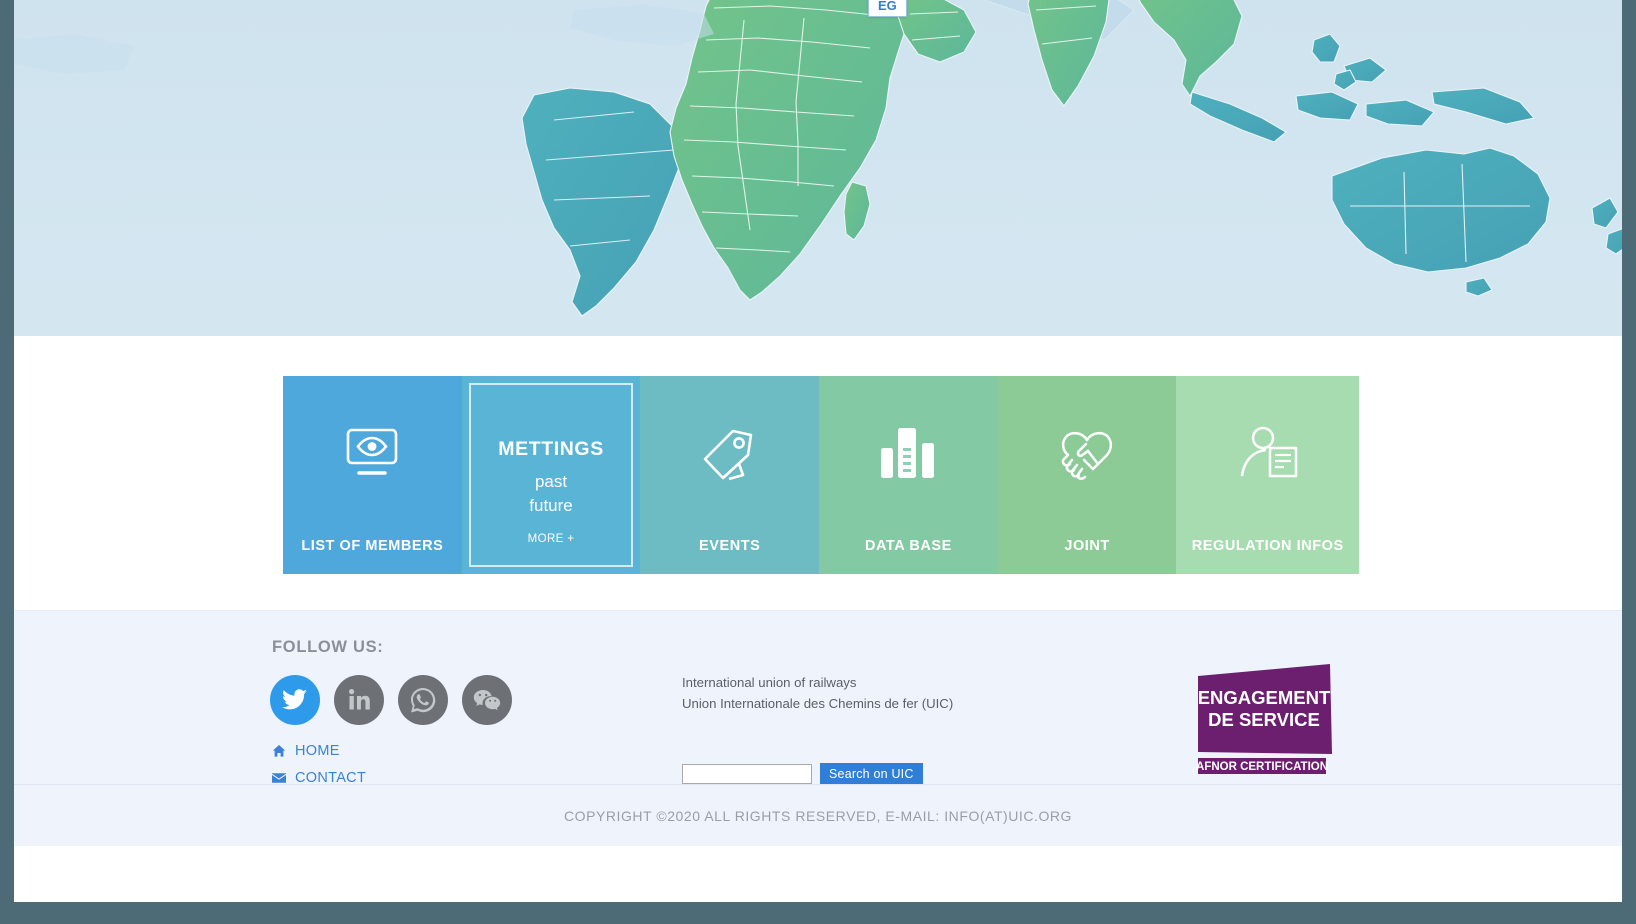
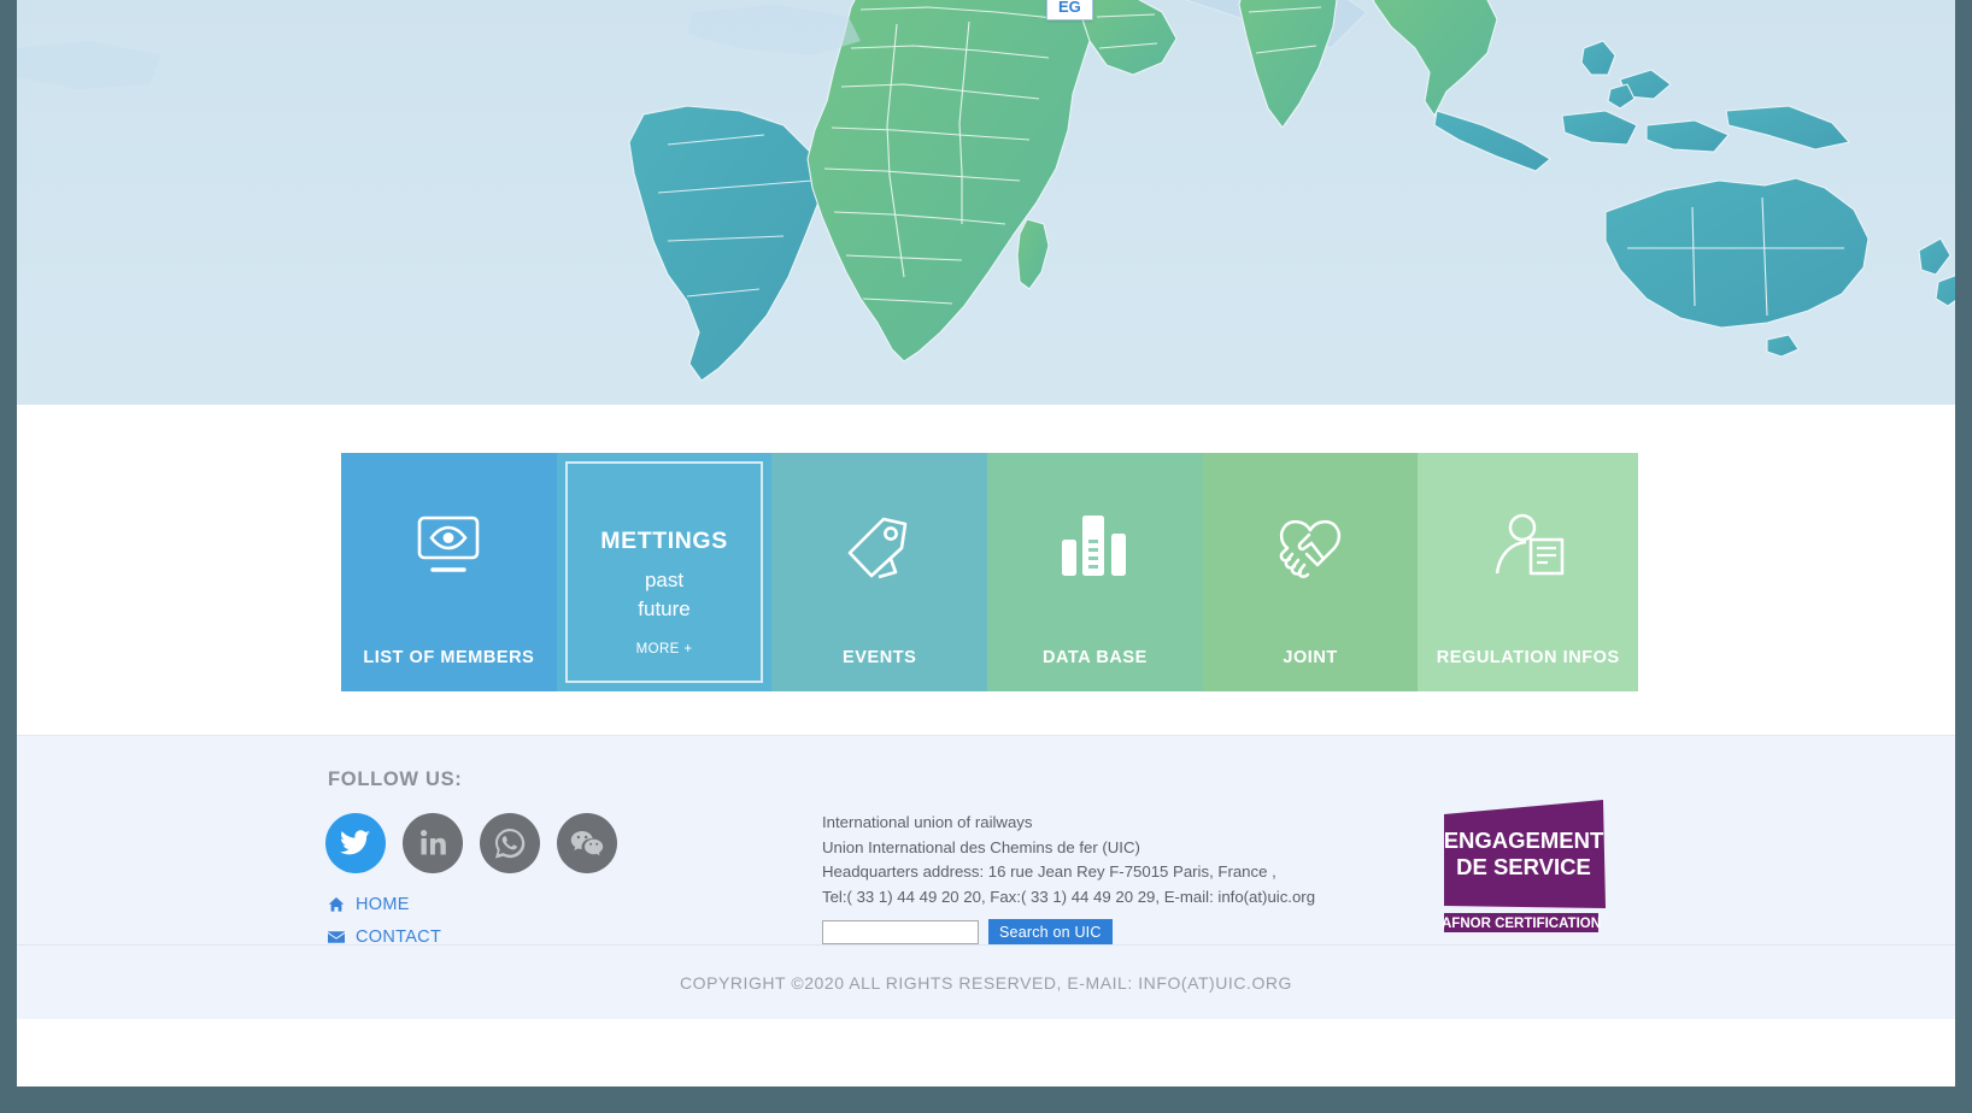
  EG
  LIST OF MEMBERS
  METTINGS
  past
  future
  MORE +
  EVENTS
  DATA BASE
  JOINT
  REGULATION INFOS
  FOLLOW US:
  HOME
  CONTACT
  International union of railways
- Union Internationale des Chemins de fer (UIC)
+ Union International des Chemins de fer (UIC)
+ Headquarters address: 16 rue Jean Rey F-75015 Paris, France ,
+ Tel:( 33 1) 44 49 20 20, Fax:( 33 1) 44 49 20 29, E-mail: info(at)uic.org
  Search on UIC
  ENGAGEMENT
  DE SERVICE
  AFNOR CERTIFICATION
  COPYRIGHT ©2020 ALL RIGHTS RESERVED, E-MAIL: INFO(AT)UIC.ORG
